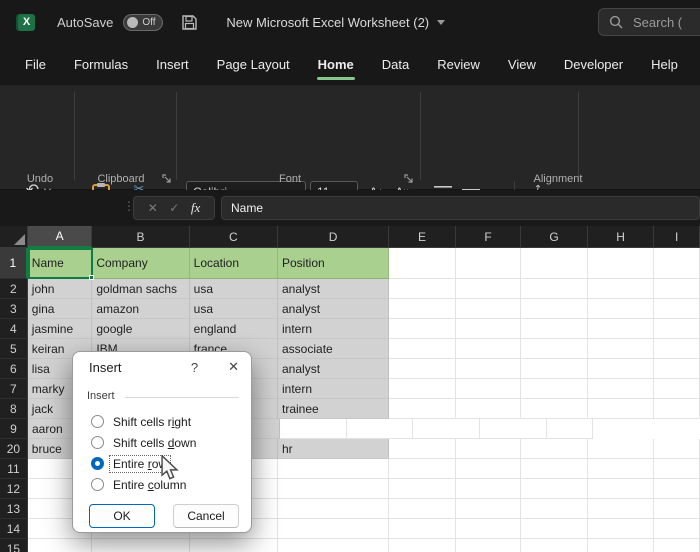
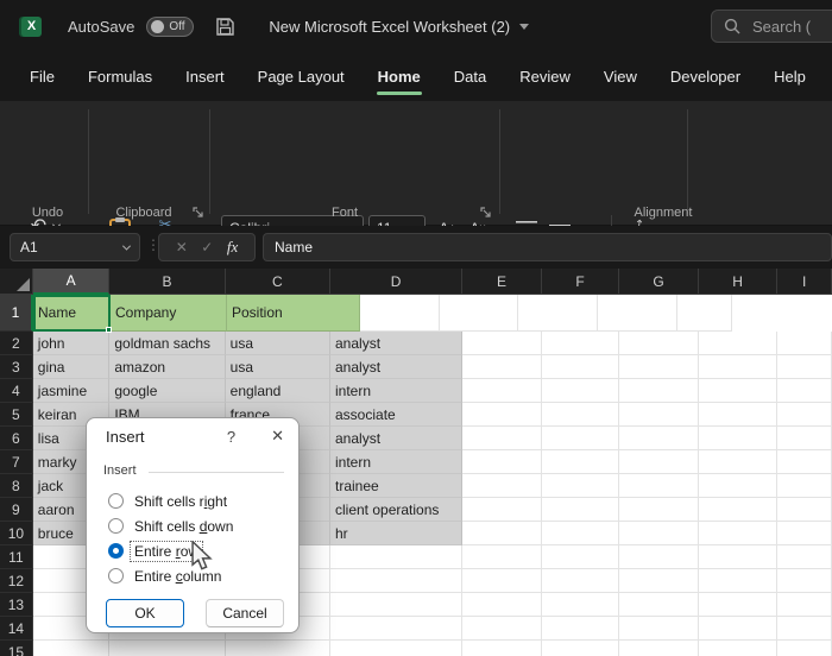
  X
  AutoSave
  Off
  New Microsoft Excel Worksheet (2)
  Search (
  File
  Formulas
  Insert
  Page Layout
  Home
  Data
  Review
  View
  Developer
  Help
  Undo
  ✂
  Clipboard
  Font
  Alignment
+ A1
  ⋮
  ✕
  ✓
  fx
  Name
  A
  B
  C
  D
  E
  F
  G
  H
  I
  1
  Name
  Company
- Location
  Position
  2
  john
  goldman sachs
  usa
  analyst
  3
  gina
  amazon
  usa
  analyst
  4
  jasmine
  google
  england
  intern
  5
  keiran
  IBM
  france
  associate
  6
  lisa
  analyst
  7
  marky
  intern
  8
  jack
  trainee
  9
  aaron
+ client operations
- 20
+ 10
  bruce
  hr
  11
  12
  13
  14
  15
  Insert
  ?
  ✕
  Insert
  Shift cells right
  Shift cells down
  Entire ro
  Entire column
  OK
  Cancel
